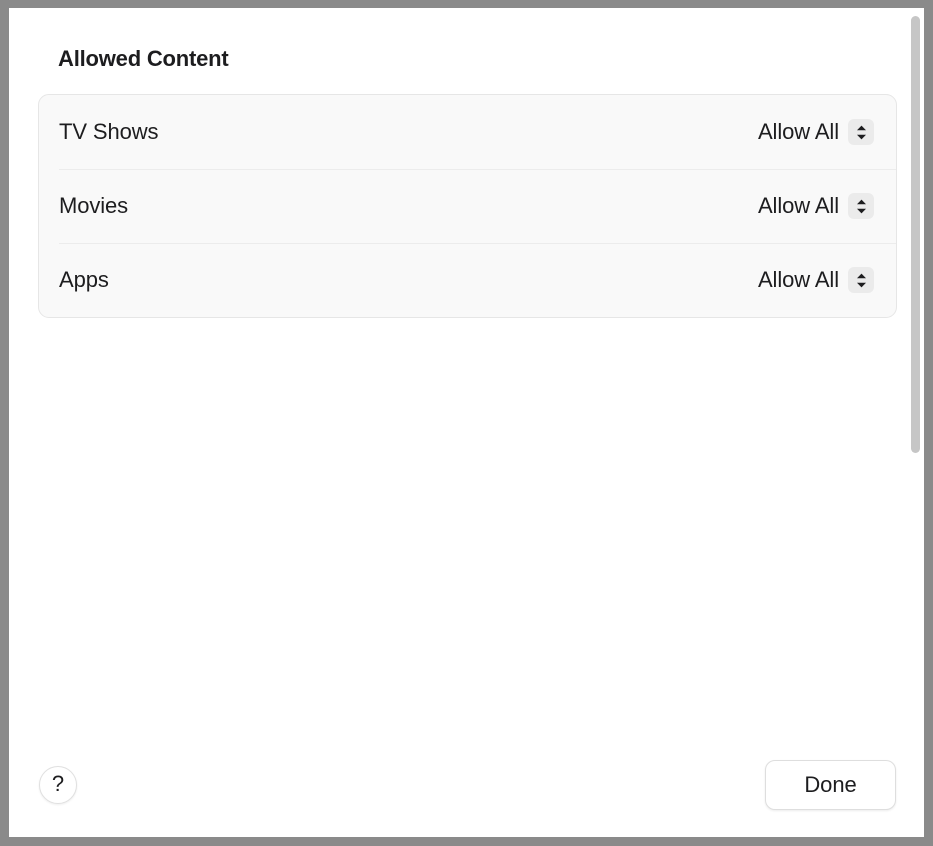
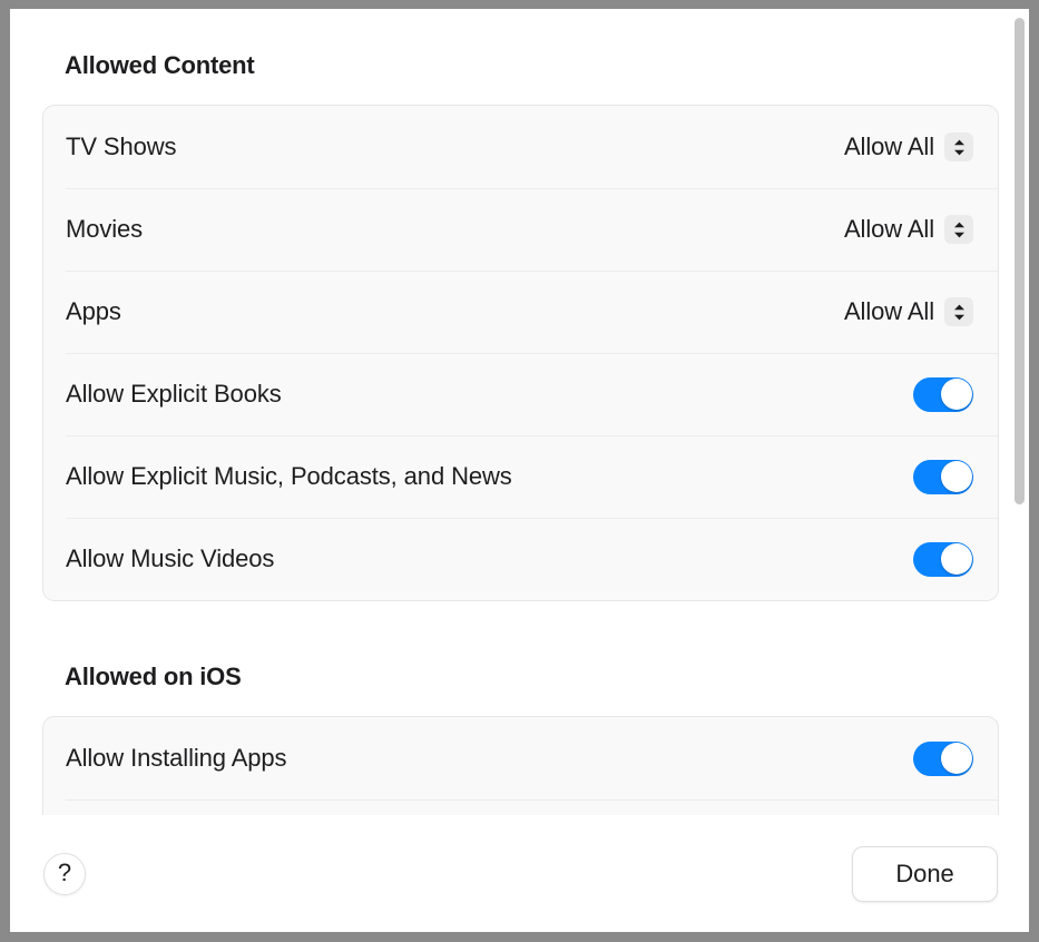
  Allowed Content
  TV Shows
  Allow All
  Movies
  Allow All
  Apps
  Allow All
+ Allow Explicit Books
+ Allow Explicit Music, Podcasts, and News
+ Allow Music Videos
+ Allowed on iOS
+ Allow Installing Apps
  ?
  Done
